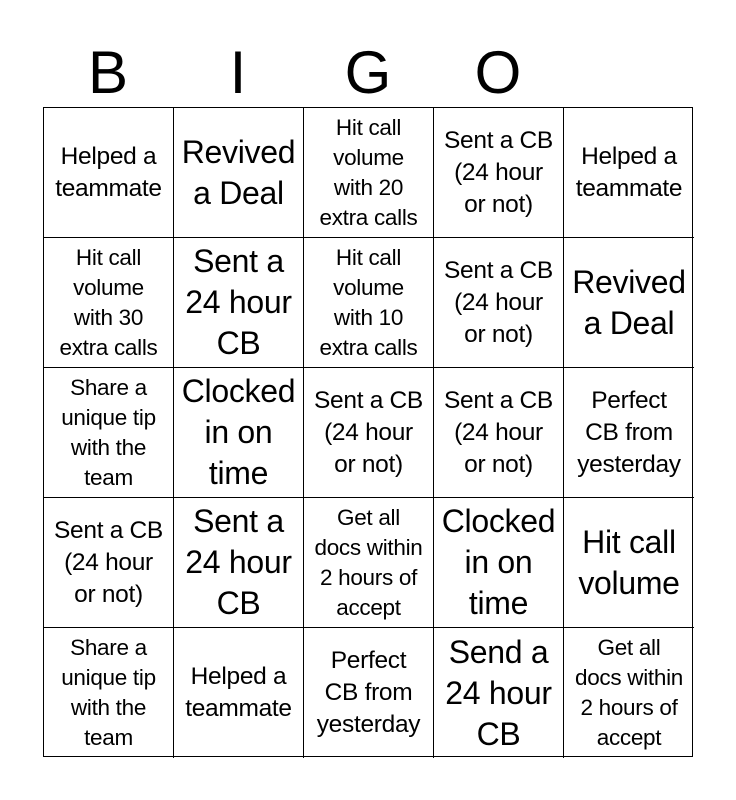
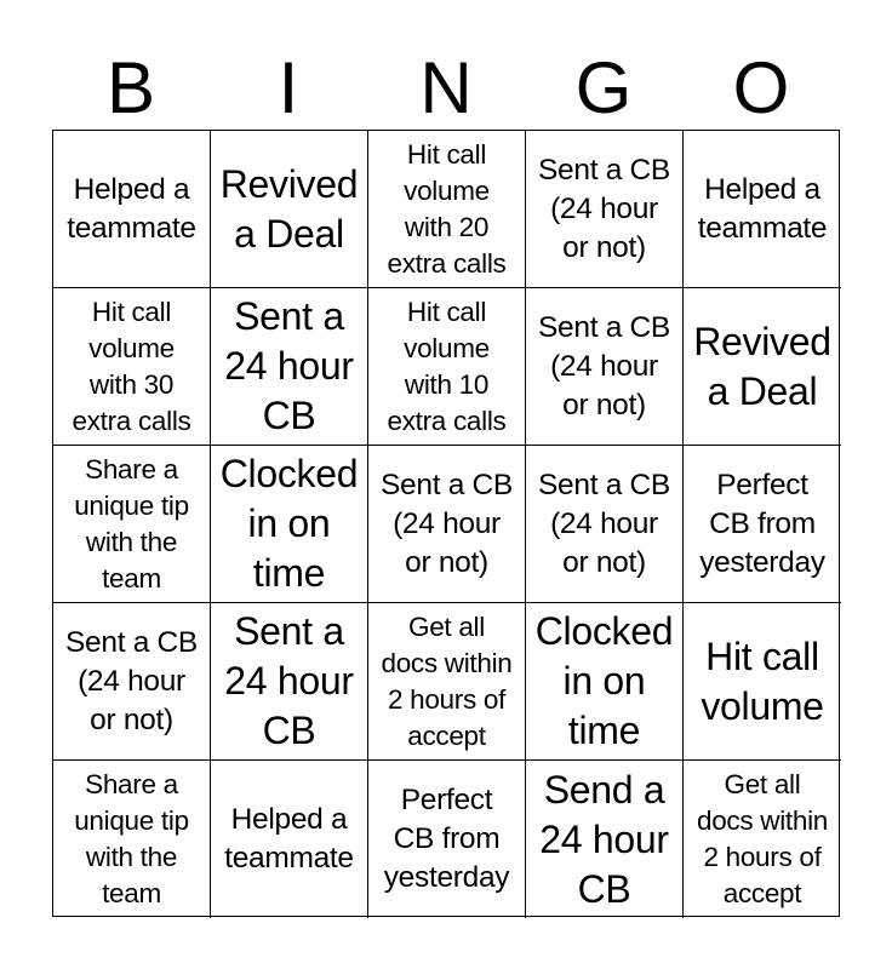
  B
  I
+ N
  G
  O
  Helped a
  teammate
  Revived
  a Deal
  Hit call
  volume
  with 20
  extra calls
  Sent a CB
  (24 hour
  or not)
  Helped a
  teammate
  Hit call
  volume
  with 30
  extra calls
  Sent a
  24 hour
  CB
  Hit call
  volume
  with 10
  extra calls
  Sent a CB
  (24 hour
  or not)
  Revived
  a Deal
  Share a
  unique tip
  with the
  team
  Clocked
  in on
  time
  Sent a CB
  (24 hour
  or not)
  Sent a CB
  (24 hour
  or not)
  Perfect
  CB from
  yesterday
  Sent a CB
  (24 hour
  or not)
  Sent a
  24 hour
  CB
  Get all
  docs within
  2 hours of
  accept
  Clocked
  in on
  time
  Hit call
  volume
  Share a
  unique tip
  with the
  team
  Helped a
  teammate
  Perfect
  CB from
  yesterday
  Send a
  24 hour
  CB
  Get all
  docs within
  2 hours of
  accept
